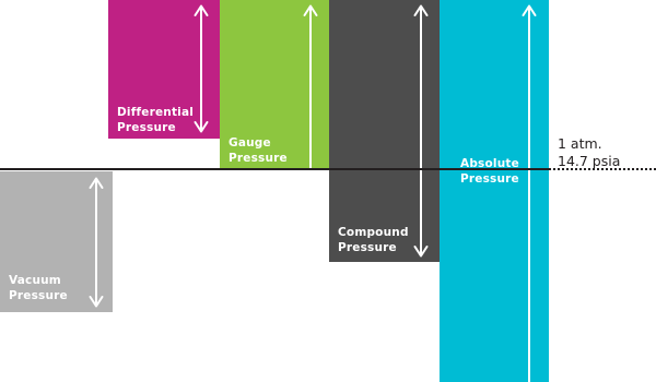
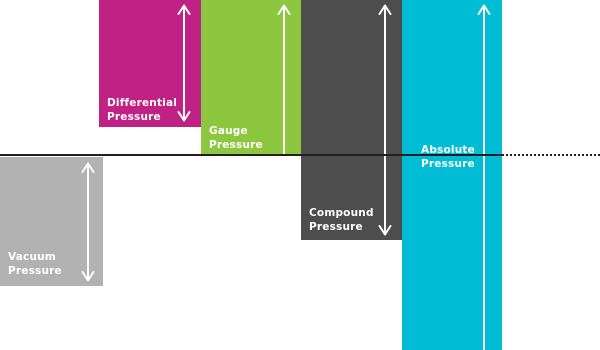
  Vacuum
  Pressure
  Differential
  Pressure
  Gauge
  Pressure
  Compound
  Pressure
  Absolute
  Pressure
- 1 atm.
- 14.7 psia
